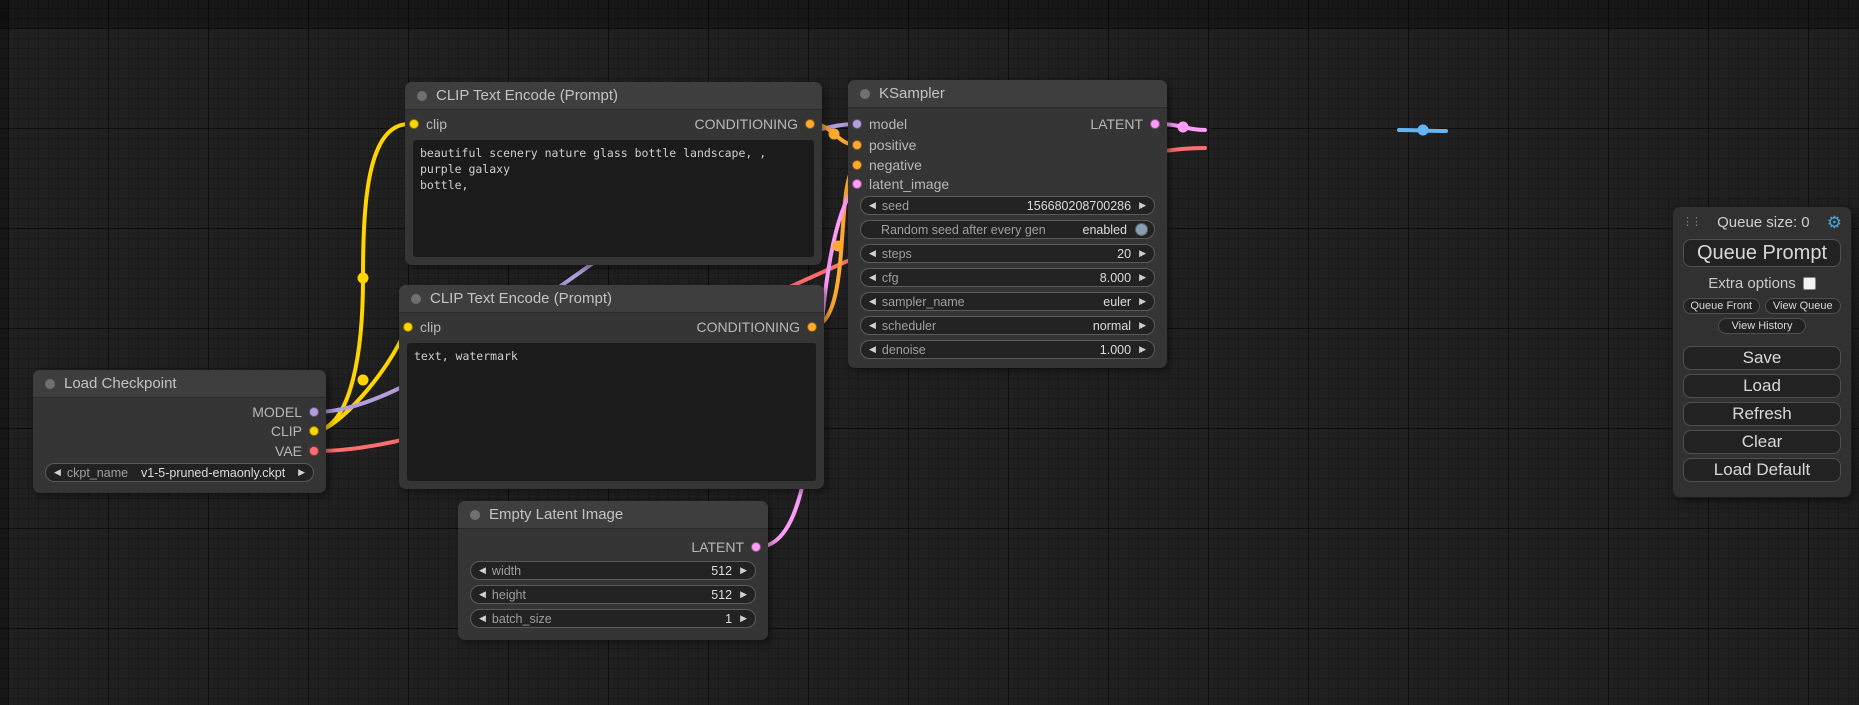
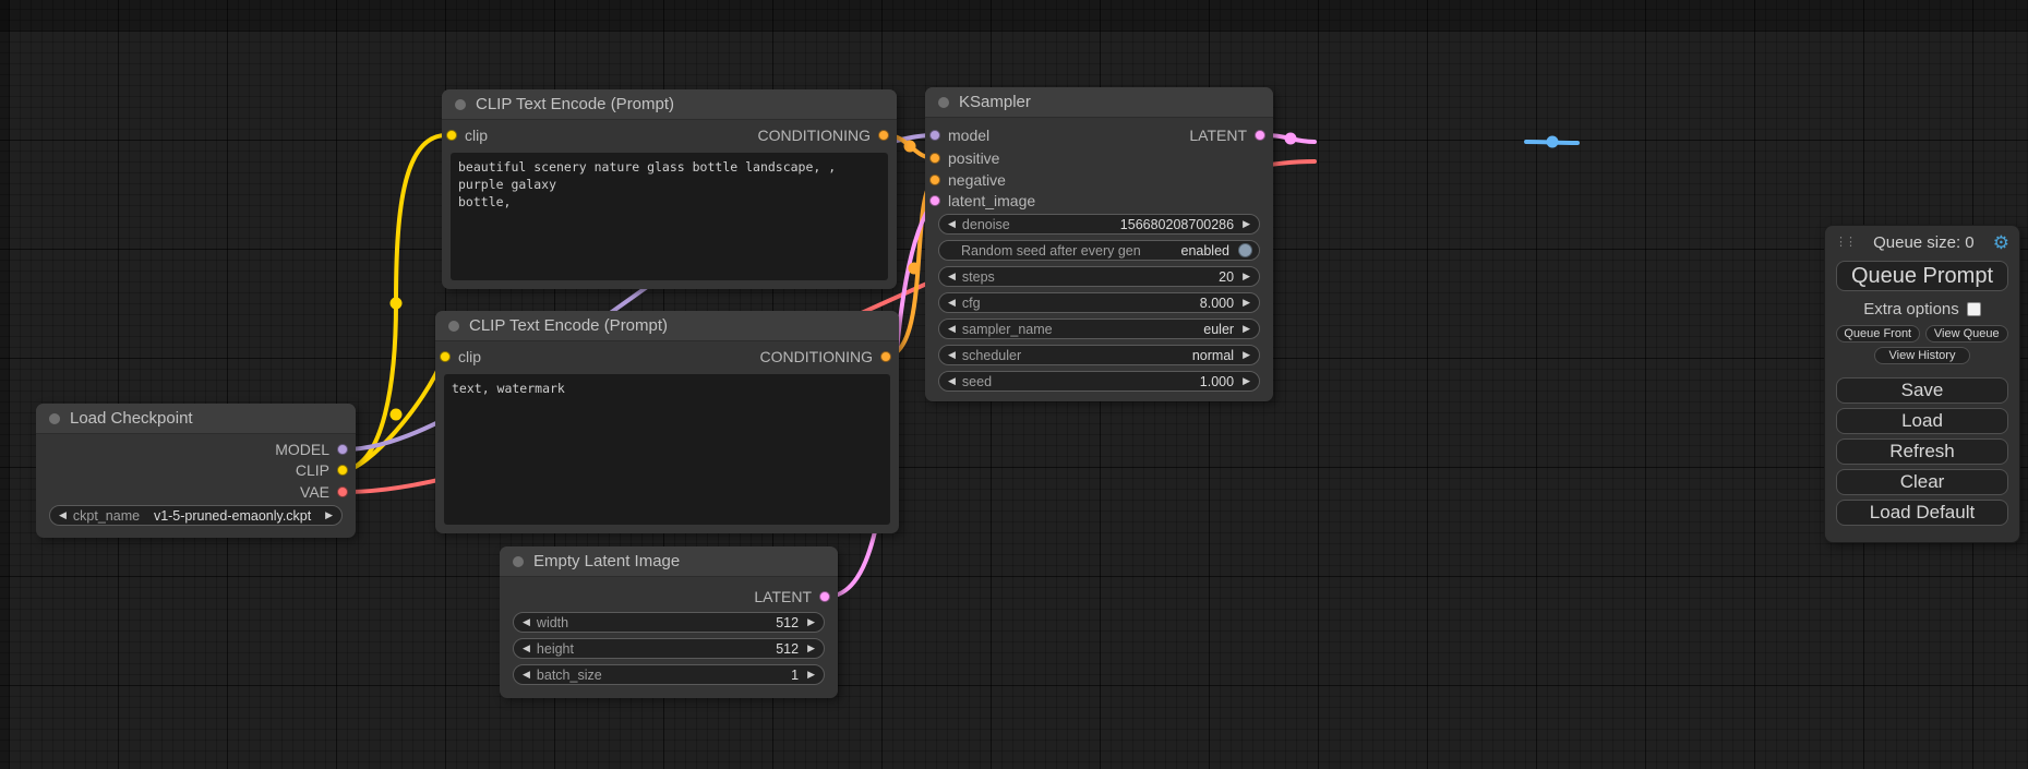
  Load Checkpoint
  MODEL
  CLIP
  VAE
  ◀
  ckpt_name
  v1-5-pruned-emaonly.ckpt
  ▶
  CLIP Text Encode (Prompt)
  clip
  CONDITIONING
  beautiful scenery nature glass bottle landscape, , purple galaxy
  bottle,
  CLIP Text Encode (Prompt)
  clip
  CONDITIONING
  text, watermark
  KSampler
  model
  positive
  negative
  latent_image
  LATENT
  ◀
- seed
+ denoise
  156680208700286
  ▶
  Random seed after every gen
  enabled
  ◀
  steps
  20
  ▶
  ◀
  cfg
  8.000
  ▶
  ◀
  sampler_name
  euler
  ▶
  ◀
  scheduler
  normal
  ▶
  ◀
- denoise
+ seed
  1.000
  ▶
  Empty Latent Image
  LATENT
  ◀
  width
  512
  ▶
  ◀
  height
  512
  ▶
  ◀
  batch_size
  1
  ▶
  ⋮⋮
  Queue size: 0
  ⚙
  Queue Prompt
  Extra options
  Queue Front
  View Queue
  View History
  Save
  Load
  Refresh
  Clear
  Load Default
